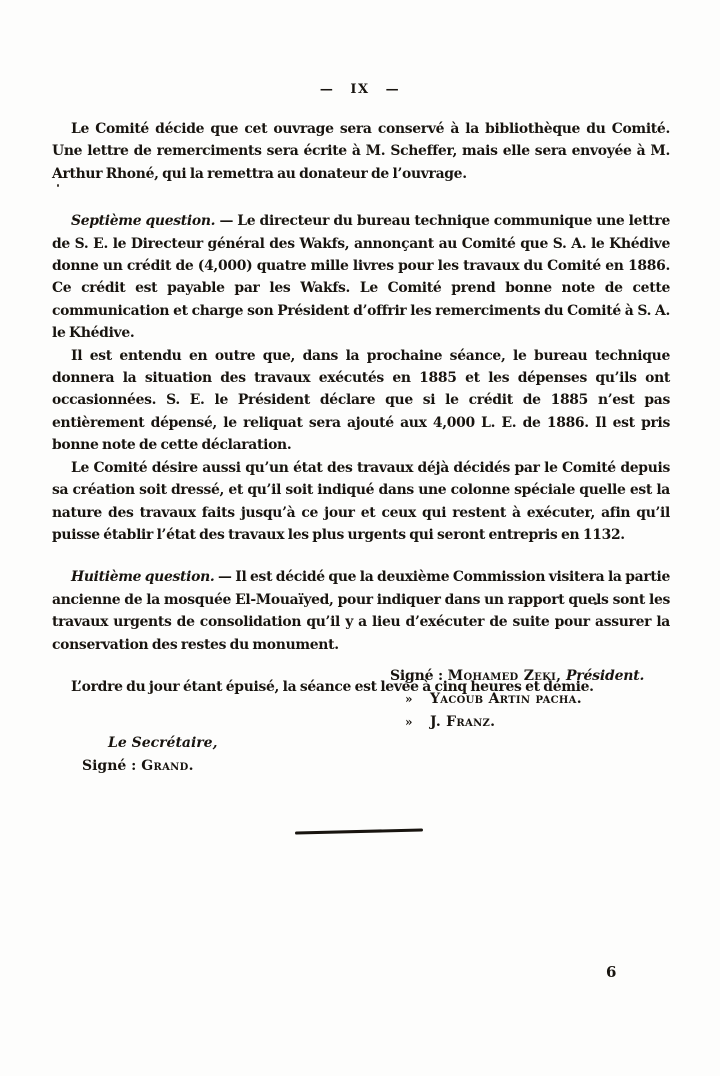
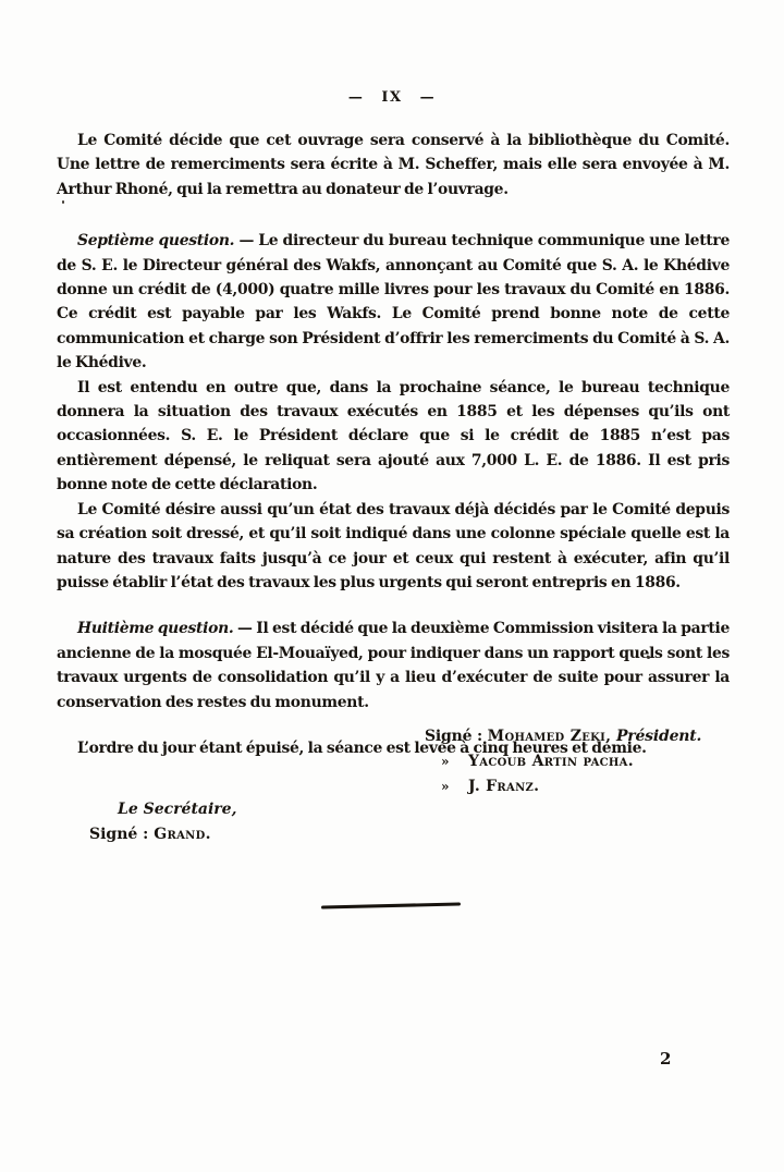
  — IX —
  Le Comité décide que cet ouvrage sera conservé à la bibliothèque du Comité. Une lettre de remerciments sera écrite à M. Scheffer, mais elle sera envoyée à M. Arthur Rhoné, qui la remettra au donateur de l’ouvrage.
  Septième question. — Le directeur du bureau technique communique une lettre de S. E. le Directeur général des Wakfs, annonçant au Comité que S. A. le Khédive donne un crédit de (4,000) quatre mille livres pour les travaux du Comité en 1886. Ce crédit est payable par les Wakfs. Le Comité prend bonne note de cette communication et charge son Président d’offrir les remerciments du Comité à S. A. le Khédive.
- Il est entendu en outre que, dans la prochaine séance, le bureau technique donnera la situation des travaux exécutés en 1885 et les dépenses qu’ils ont occasionnées. S. E. le Président déclare que si le crédit de 1885 n’est pas entièrement dépensé, le reliquat sera ajouté aux 4,000 L. E. de 1886. Il est pris bonne note de cette déclaration.
+ Il est entendu en outre que, dans la prochaine séance, le bureau technique donnera la situation des travaux exécutés en 1885 et les dépenses qu’ils ont occasionnées. S. E. le Président déclare que si le crédit de 1885 n’est pas entièrement dépensé, le reliquat sera ajouté aux 7,000 L. E. de 1886. Il est pris bonne note de cette déclaration.
- Le Comité désire aussi qu’un état des travaux déjà décidés par le Comité depuis sa création soit dressé, et qu’il soit indiqué dans une colonne spéciale quelle est la nature des travaux faits jusqu’à ce jour et ceux qui restent à exécuter, afin qu’il puisse établir l’état des travaux les plus urgents qui seront entrepris en 1132.
+ Le Comité désire aussi qu’un état des travaux déjà décidés par le Comité depuis sa création soit dressé, et qu’il soit indiqué dans une colonne spéciale quelle est la nature des travaux faits jusqu’à ce jour et ceux qui restent à exécuter, afin qu’il puisse établir l’état des travaux les plus urgents qui seront entrepris en 1886.
  Huitième question. — Il est décidé que la deuxième Commission visitera la partie ancienne de la mosquée El-Mouaïyed, pour indiquer dans un rapport quels sont les travaux urgents de consolidation qu’il y a lieu d’exécuter de suite pour assurer la conservation des restes du monument.
  L’ordre du jour étant épuisé, la séance est levée à cinq heures et demie.
  Signé : Mohamed Zeki, Président.
  » Yacoub Artin pacha.
  » J. Franz.
  Le Secrétaire,
  Signé : Grand.
- 6
+ 2
